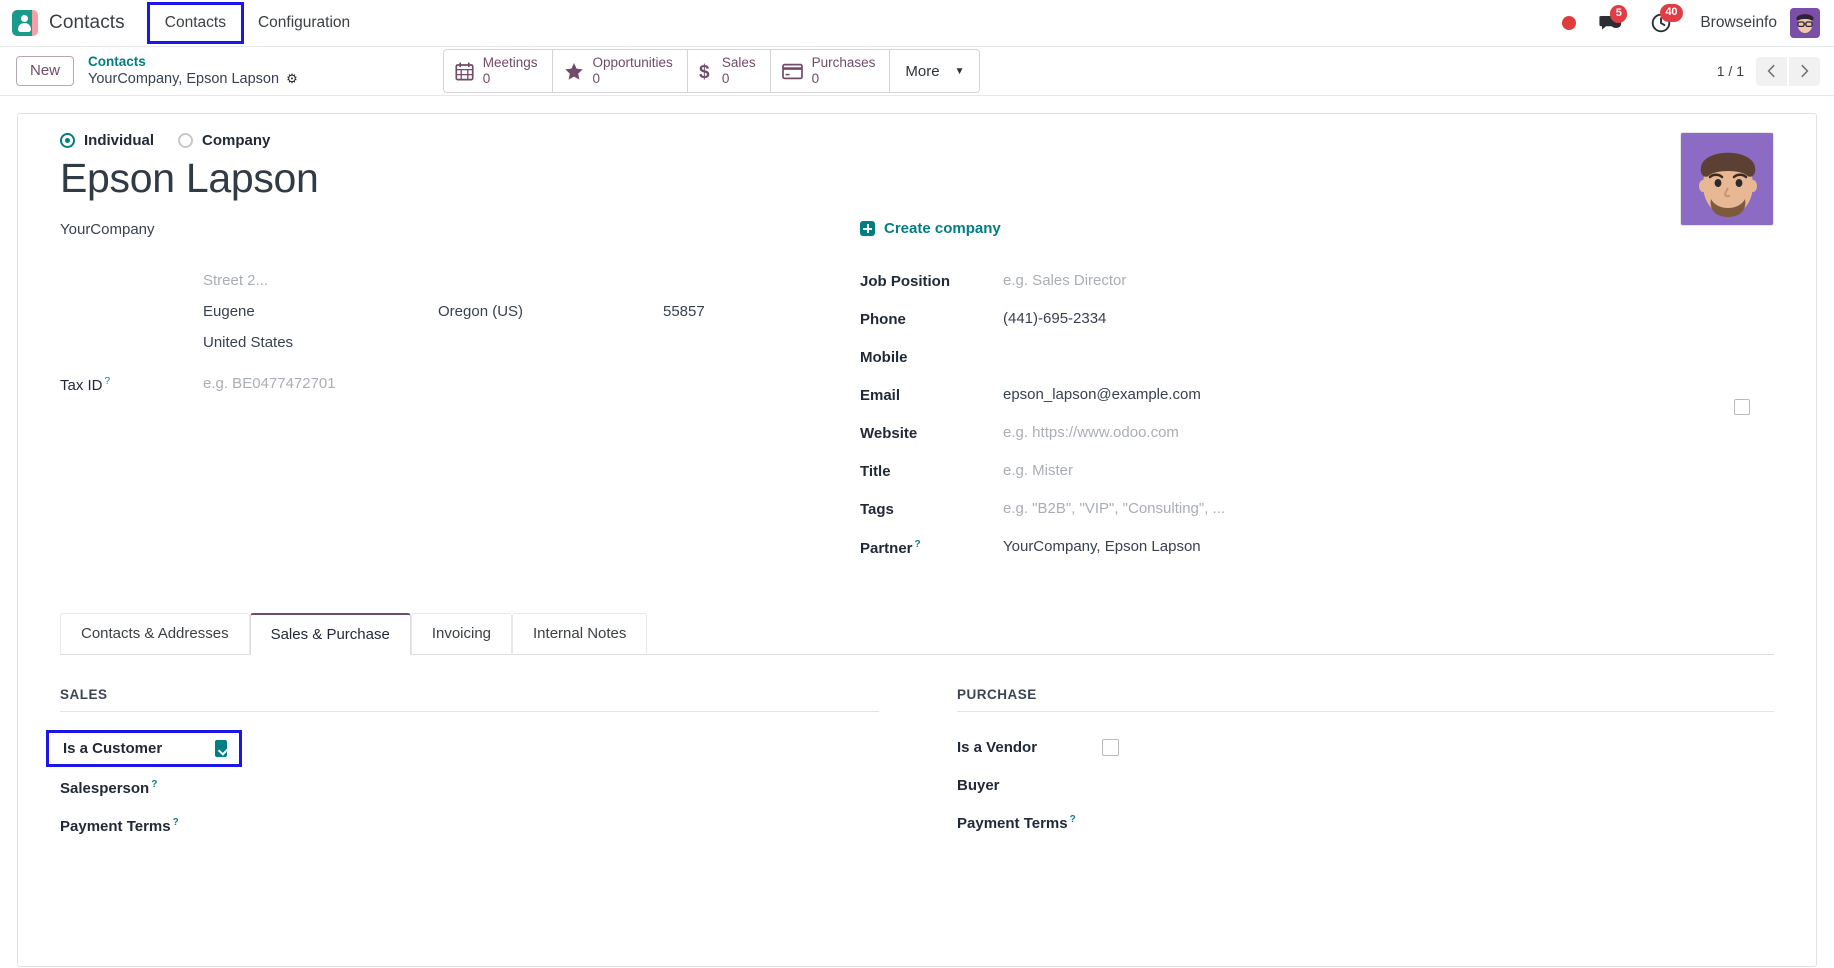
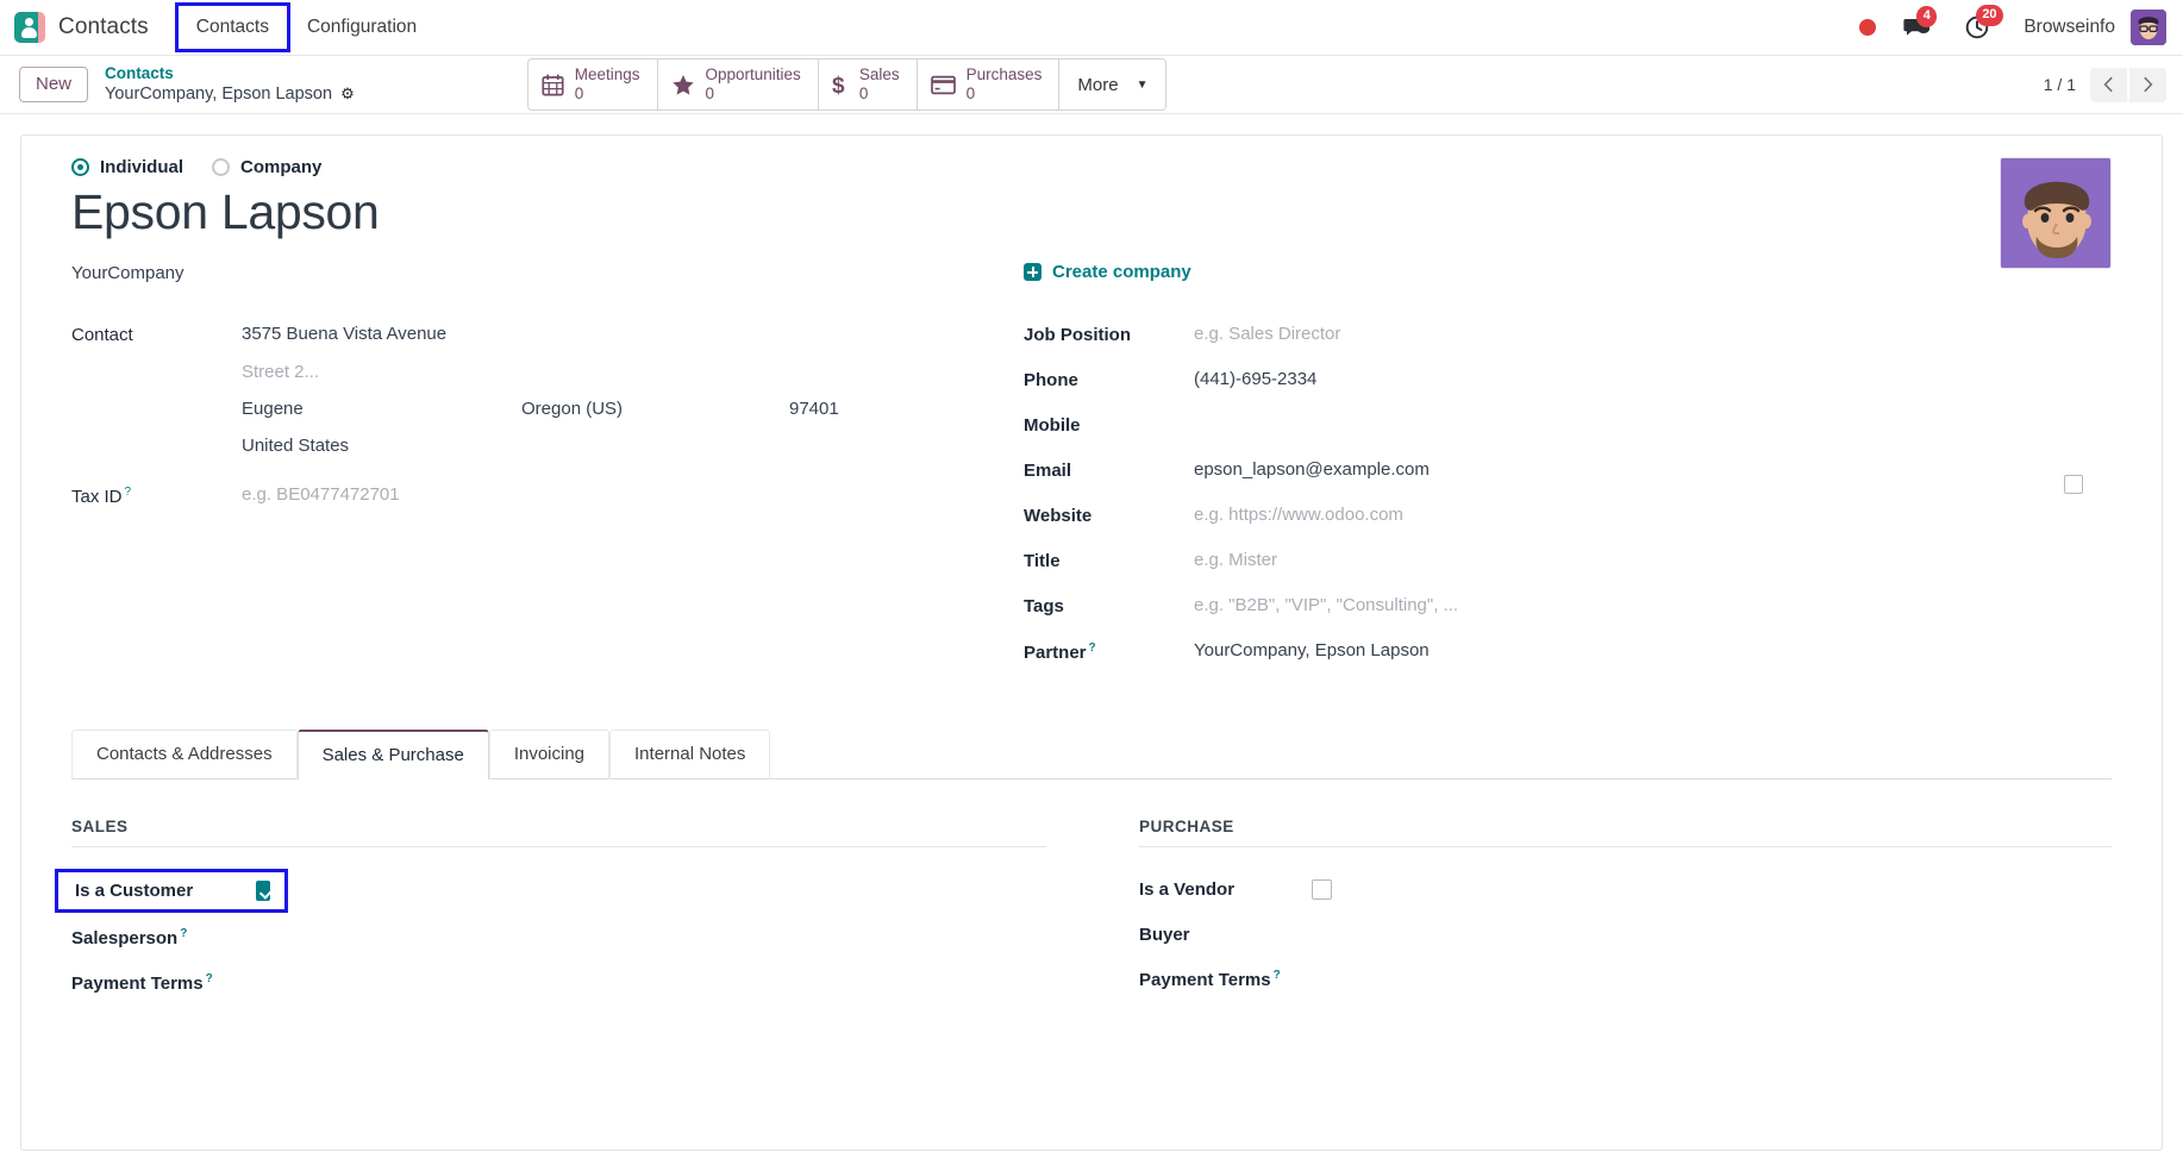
  Contacts
  Contacts
  Configuration
- 5
+ 4
- 40
+ 20
  Browseinfo
  New
  Contacts
  YourCompany, Epson Lapson
  ⚙
  Meetings
  0
  Opportunities
  0
  $
  Sales
  0
  Purchases
  0
  More
  ▼
  1 / 1
  Individual
  Company
  Epson Lapson
  YourCompany
+ Contact
+ 3575 Buena Vista Avenue
  Street 2...
  Eugene
  Oregon (US)
- 55857
+ 97401
  United States
  Tax ID ?
  e.g. BE0477472701
  Create company
  Job Position
  e.g. Sales Director
  Phone
  (441)-695-2334
  Mobile
  Email
  epson_lapson@example.com
  Website
  e.g. https://www.odoo.com
  Title
  e.g. Mister
  Tags
  e.g. "B2B", "VIP", "Consulting", ...
  Partner ?
  YourCompany, Epson Lapson
  Contacts & Addresses
  Sales & Purchase
  Invoicing
  Internal Notes
  SALES
  Is a Customer
  Salesperson ?
  Payment Terms ?
  PURCHASE
  Is a Vendor
  Buyer
  Payment Terms ?
